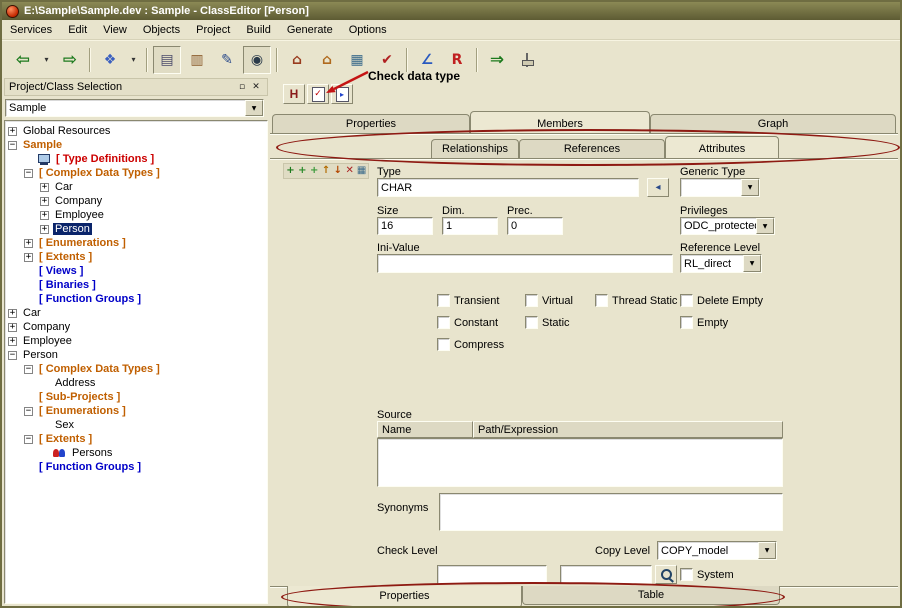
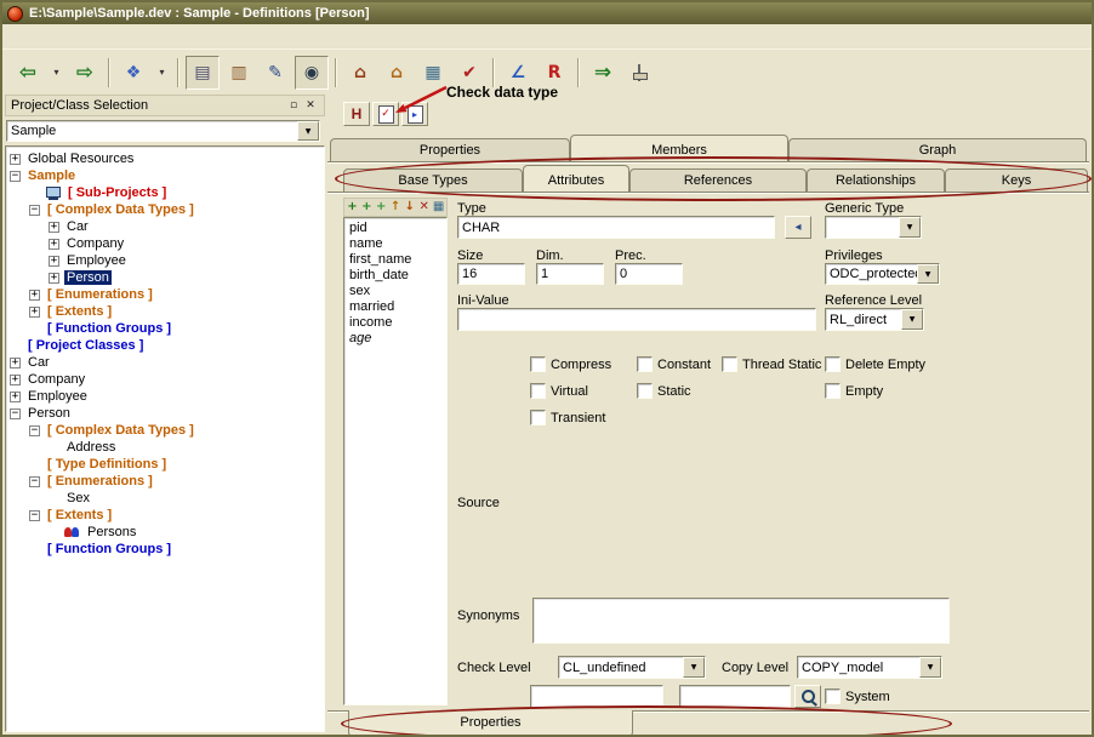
- E:\Sample\Sample.dev : Sample - ClassEditor [Person]
+ E:\Sample\Sample.dev : Sample - Definitions [Person]
- Services
- Edit
- View
- Objects
- Project
- Build
- Generate
- Options
  ⇦
  ▾
  ⇨
  ❖
  ▾
  ▤
  ▥
  ✎
  ◉
  ⌂
  ⌂
  ▦
  ✔
  ∠
  R
  ⇒
  Project/Class Selection
  ▫
  ✕
  Sample
  +
  Global Resources
  −
  Sample
- [ Type Definitions ]
+ [ Sub-Projects ]
  −
  [ Complex Data Types ]
  +
  Car
  +
  Company
  +
  Employee
  +
  Person
  +
  [ Enumerations ]
  +
  [ Extents ]
- [ Views ]
- [ Binaries ]
  [ Function Groups ]
+ [ Project Classes ]
  +
  Car
  +
  Company
  +
  Employee
  −
  Person
  −
  [ Complex Data Types ]
  Address
- [ Sub-Projects ]
+ [ Type Definitions ]
  −
  [ Enumerations ]
  Sex
  −
  [ Extents ]
  Persons
  [ Function Groups ]
  H
  ✓
  ▸
  Properties
  Members
  Graph
+ Base Types
- Relationships
+ Attributes
  References
- Attributes
+ Relationships
+ Keys
  +
  +
  +
  ↑
  ↓
  ✕
  ▦
+ pid
+ name
+ first_name
+ birth_date
+ sex
+ married
+ income
+ age
  Type
  CHAR
  ◂
  Generic Type
  Size
  16
  Dim.
  1
  Prec.
  0
  Privileges
  ODC_protecte
  Ini-Value
  Reference Level
  RL_direct
  Source
- Name
- Path/Expression
  Synonyms
  Check Level
+ CL_undefined
  Copy Level
  COPY_model
  System
- Transient
+ Compress
- Virtual
+ Constant
  Thread Static
  Delete Empty
- Constant
+ Virtual
  Static
  Empty
- Compress
+ Transient
  Properties
- Table
  Check data type
